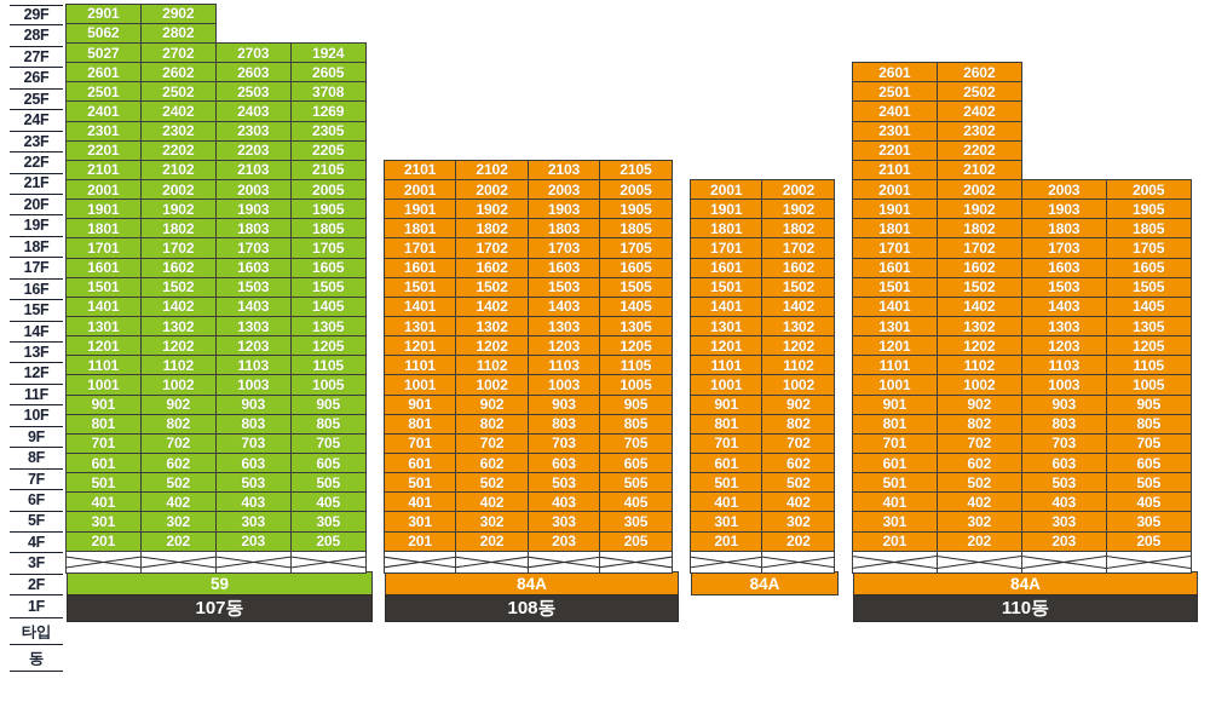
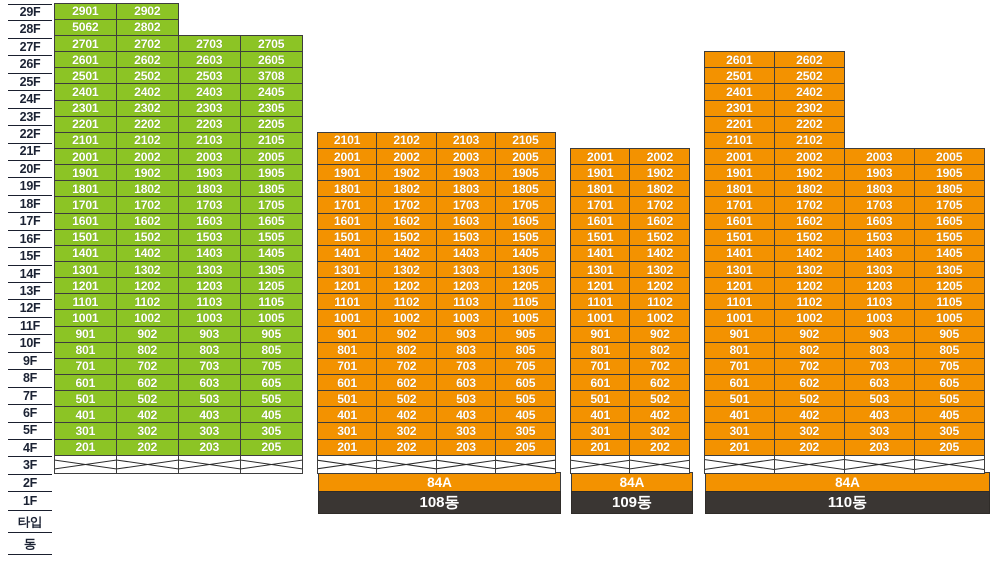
  29F
  28F
  27F
  26F
  25F
  24F
  23F
  22F
  21F
  20F
  19F
  18F
  17F
  16F
  15F
  14F
  13F
  12F
  11F
  10F
  9F
  8F
  7F
  6F
  5F
  4F
  3F
  2F
  1F
  타입
  동
  2901
  2902
  5062
  2802
- 5027
+ 2701
  2702
  2703
- 1924
+ 2705
  2601
  2602
  2603
  2605
  2501
  2502
  2503
  3708
  2401
  2402
  2403
- 1269
+ 2405
  2301
  2302
  2303
  2305
  2201
  2202
  2203
  2205
  2101
  2102
  2103
  2105
  2001
  2002
  2003
  2005
  1901
  1902
  1903
  1905
  1801
  1802
  1803
  1805
  1701
  1702
  1703
  1705
  1601
  1602
  1603
  1605
  1501
  1502
  1503
  1505
  1401
  1402
  1403
  1405
  1301
  1302
  1303
  1305
  1201
  1202
  1203
  1205
  1101
  1102
  1103
  1105
  1001
  1002
  1003
  1005
  901
  902
  903
  905
  801
  802
  803
  805
  701
  702
  703
  705
  601
  602
  603
  605
  501
  502
  503
  505
  401
  402
  403
  405
  301
  302
  303
  305
  201
  202
  203
  205
- 59
- 107동
  2101
  2102
  2103
  2105
  2001
  2002
  2003
  2005
  1901
  1902
  1903
  1905
  1801
  1802
  1803
  1805
  1701
  1702
  1703
  1705
  1601
  1602
  1603
  1605
  1501
  1502
  1503
  1505
  1401
  1402
  1403
  1405
  1301
  1302
  1303
  1305
  1201
  1202
  1203
  1205
  1101
  1102
  1103
  1105
  1001
  1002
  1003
  1005
  901
  902
  903
  905
  801
  802
  803
  805
  701
  702
  703
  705
  601
  602
  603
  605
  501
  502
  503
  505
  401
  402
  403
  405
  301
  302
  303
  305
  201
  202
  203
  205
  84A
  108동
  2001
  2002
  1901
  1902
  1801
  1802
  1701
  1702
  1601
  1602
  1501
  1502
  1401
  1402
  1301
  1302
  1201
  1202
  1101
  1102
  1001
  1002
  901
  902
  801
  802
  701
  702
  601
  602
  501
  502
  401
  402
  301
  302
  201
  202
  84A
+ 109동
  2601
  2602
  2501
  2502
  2401
  2402
  2301
  2302
  2201
  2202
  2101
  2102
  2001
  2002
  2003
  2005
  1901
  1902
  1903
  1905
  1801
  1802
  1803
  1805
  1701
  1702
  1703
  1705
  1601
  1602
  1603
  1605
  1501
  1502
  1503
  1505
  1401
  1402
  1403
  1405
  1301
  1302
  1303
  1305
  1201
  1202
  1203
  1205
  1101
  1102
  1103
  1105
  1001
  1002
  1003
  1005
  901
  902
  903
  905
  801
  802
  803
  805
  701
  702
  703
  705
  601
  602
  603
  605
  501
  502
  503
  505
  401
  402
  403
  405
  301
  302
  303
  305
  201
  202
  203
  205
  84A
  110동
